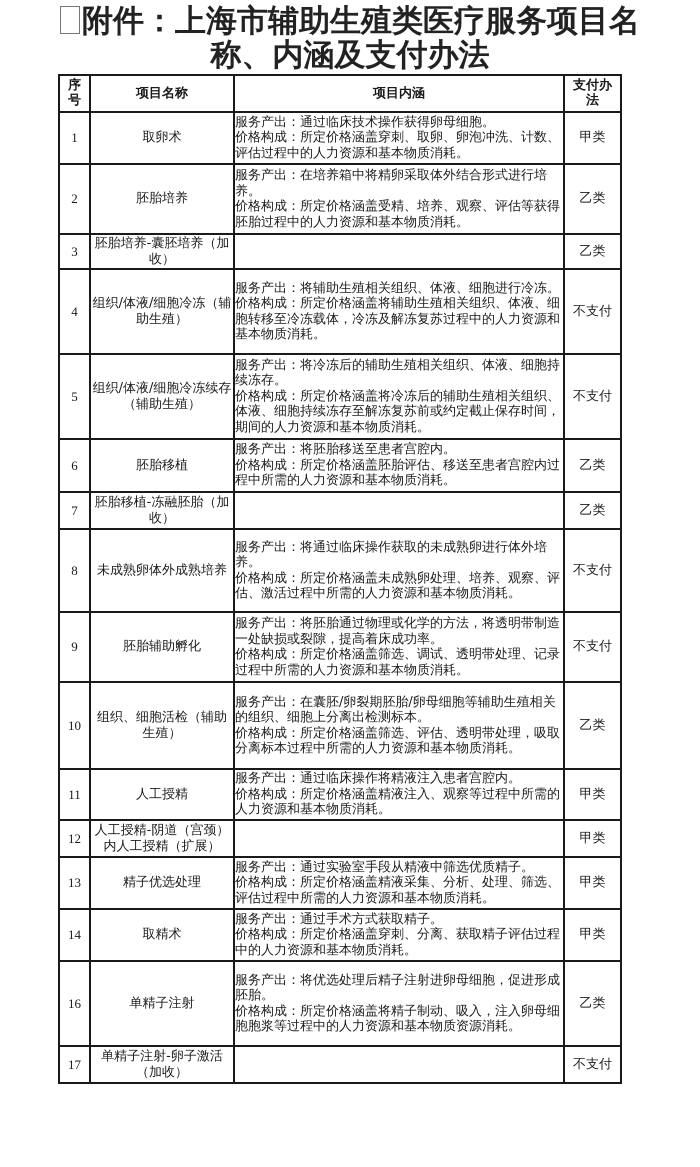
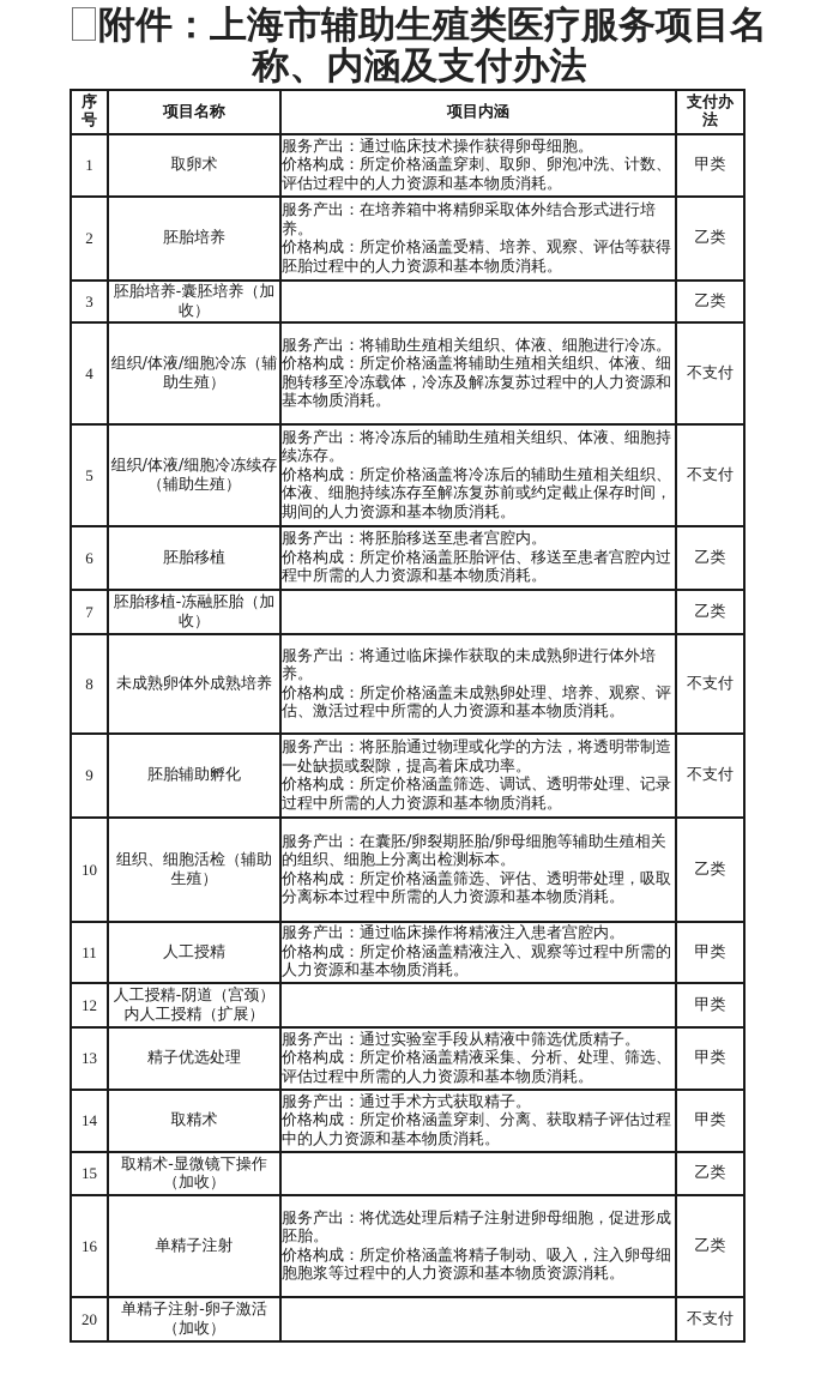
  附件：上海市辅助生殖类医疗服务项目名
  称、内涵及支付办法
  序号	项目名称	项目内涵	支付办法
  1	取卵术	服务产出：通过临床技术操作获得卵母细胞。价格构成：所定价格涵盖穿刺、取卵、卵泡冲洗、计数、评估过程中的人力资源和基本物质消耗。	甲类
  2	胚胎培养	服务产出：在培养箱中将精卵采取体外结合形式进行培养。价格构成：所定价格涵盖受精、培养、观察、评估等获得胚胎过程中的人力资源和基本物质消耗。	乙类
  3	胚胎培养-囊胚培养（加收）		乙类
  4	组织/体液/细胞冷冻（辅助生殖）	服务产出：将辅助生殖相关组织、体液、细胞进行冷冻。价格构成：所定价格涵盖将辅助生殖相关组织、体液、细胞转移至冷冻载体，冷冻及解冻复苏过程中的人力资源和基本物质消耗。	不支付
  5	组织/体液/细胞冷冻续存（辅助生殖）	服务产出：将冷冻后的辅助生殖相关组织、体液、细胞持续冻存。价格构成：所定价格涵盖将冷冻后的辅助生殖相关组织、体液、细胞持续冻存至解冻复苏前或约定截止保存时间，期间的人力资源和基本物质消耗。	不支付
  6	胚胎移植	服务产出：将胚胎移送至患者宫腔内。价格构成：所定价格涵盖胚胎评估、移送至患者宫腔内过程中所需的人力资源和基本物质消耗。	乙类
  7	胚胎移植-冻融胚胎（加收）		乙类
  8	未成熟卵体外成熟培养	服务产出：将通过临床操作获取的未成熟卵进行体外培养。价格构成：所定价格涵盖未成熟卵处理、培养、观察、评估、激活过程中所需的人力资源和基本物质消耗。	不支付
  9	胚胎辅助孵化	服务产出：将胚胎通过物理或化学的方法，将透明带制造一处缺损或裂隙，提高着床成功率。价格构成：所定价格涵盖筛选、调试、透明带处理、记录过程中所需的人力资源和基本物质消耗。	不支付
  10	组织、细胞活检（辅助生殖）	服务产出：在囊胚/卵裂期胚胎/卵母细胞等辅助生殖相关的组织、细胞上分离出检测标本。价格构成：所定价格涵盖筛选、评估、透明带处理，吸取分离标本过程中所需的人力资源和基本物质消耗。	乙类
  11	人工授精	服务产出：通过临床操作将精液注入患者宫腔内。价格构成：所定价格涵盖精液注入、观察等过程中所需的人力资源和基本物质消耗。	甲类
  12	人工授精-阴道（宫颈）内人工授精（扩展）		甲类
  13	精子优选处理	服务产出：通过实验室手段从精液中筛选优质精子。价格构成：所定价格涵盖精液采集、分析、处理、筛选、评估过程中所需的人力资源和基本物质消耗。	甲类
  14	取精术	服务产出：通过手术方式获取精子。价格构成：所定价格涵盖穿刺、分离、获取精子评估过程中的人力资源和基本物质消耗。	甲类
+ 15	取精术-显微镜下操作（加收）		乙类
  16	单精子注射	服务产出：将优选处理后精子注射进卵母细胞，促进形成胚胎。价格构成：所定价格涵盖将精子制动、吸入，注入卵母细胞胞浆等过程中的人力资源和基本物质资源消耗。	乙类
- 17	单精子注射-卵子激活（加收）		不支付
+ 20	单精子注射-卵子激活（加收）		不支付
